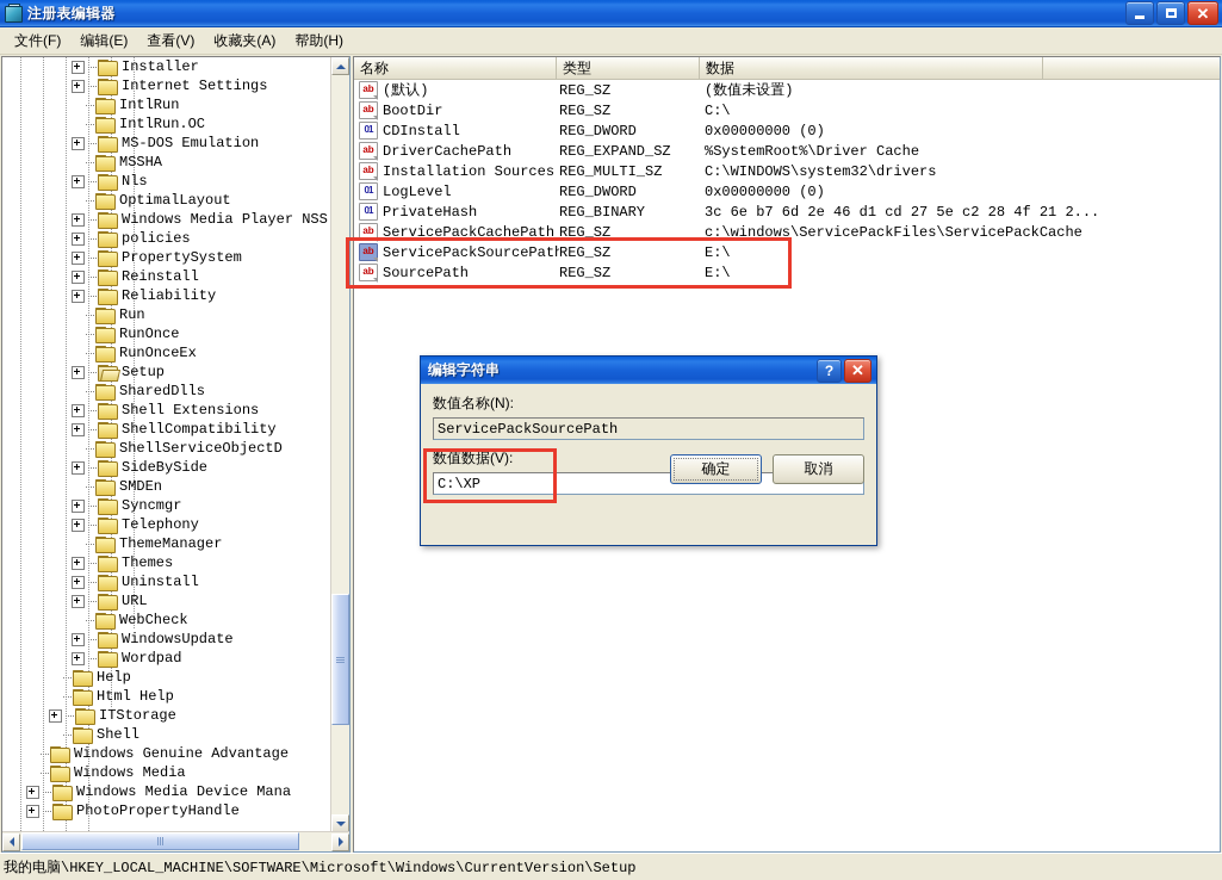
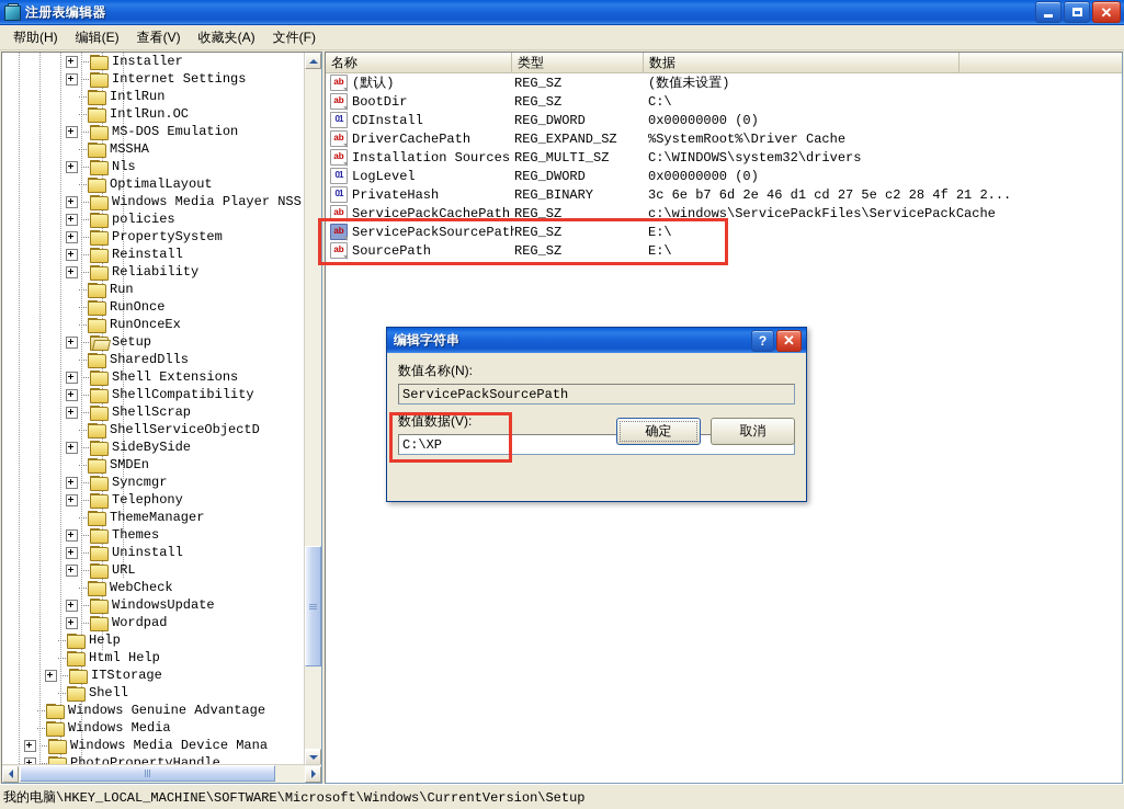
  注册表编辑器
  ✕
- 文件(F)
+ 帮助(H)
  编辑(E)
  查看(V)
  收藏夹(A)
- 帮助(H)
+ 文件(F)
  Installer
  Internet Settings
  IntlRun
  IntlRun.OC
  MS-DOS Emulation
  MSSHA
  Nls
  OptimalLayout
  Windows Media Player NSS
  policies
  PropertySystem
  Reinstall
  Reliability
  Run
  RunOnce
  RunOnceEx
  Setup
  SharedDlls
  Shell Extensions
  ShellCompatibility
+ ShellScrap
  ShellServiceObjectD
  SideBySide
  SMDEn
  Syncmgr
  Telephony
  ThemeManager
  Themes
  Uninstall
  URL
  WebCheck
  WindowsUpdate
  Wordpad
  Help
  Html Help
  ITStorage
  Shell
  Windows Genuine Advantage
  Windows Media
  Windows Media Device Mana
  PhotoPropertyHandle
  名称
  类型
  数据
  ab
  (默认)
  REG_SZ
  (数值未设置)
  ab
  BootDir
  REG_SZ
  C:\
  01
  CDInstall
  REG_DWORD
  0x00000000 (0)
  ab
  DriverCachePath
  REG_EXPAND_SZ
  %SystemRoot%\Driver Cache
  ab
  Installation Sources
  REG_MULTI_SZ
  C:\WINDOWS\system32\drivers
  01
  LogLevel
  REG_DWORD
  0x00000000 (0)
  01
  PrivateHash
  REG_BINARY
  3c 6e b7 6d 2e 46 d1 cd 27 5e c2 28 4f 21 2...
  ab
  ServicePackCachePath
  REG_SZ
  c:\windows\ServicePackFiles\ServicePackCache
  ab
  ServicePackSourcePath
  REG_SZ
  E:\
  ab
  SourcePath
  REG_SZ
  E:\
  我的电脑\HKEY_LOCAL_MACHINE\SOFTWARE\Microsoft\Windows\CurrentVersion\Setup
  编辑字符串
  ?
  ✕
  数值名称(N):
  ServicePackSourcePath
  数值数据(V):
  C:\XP
  确定
  取消
